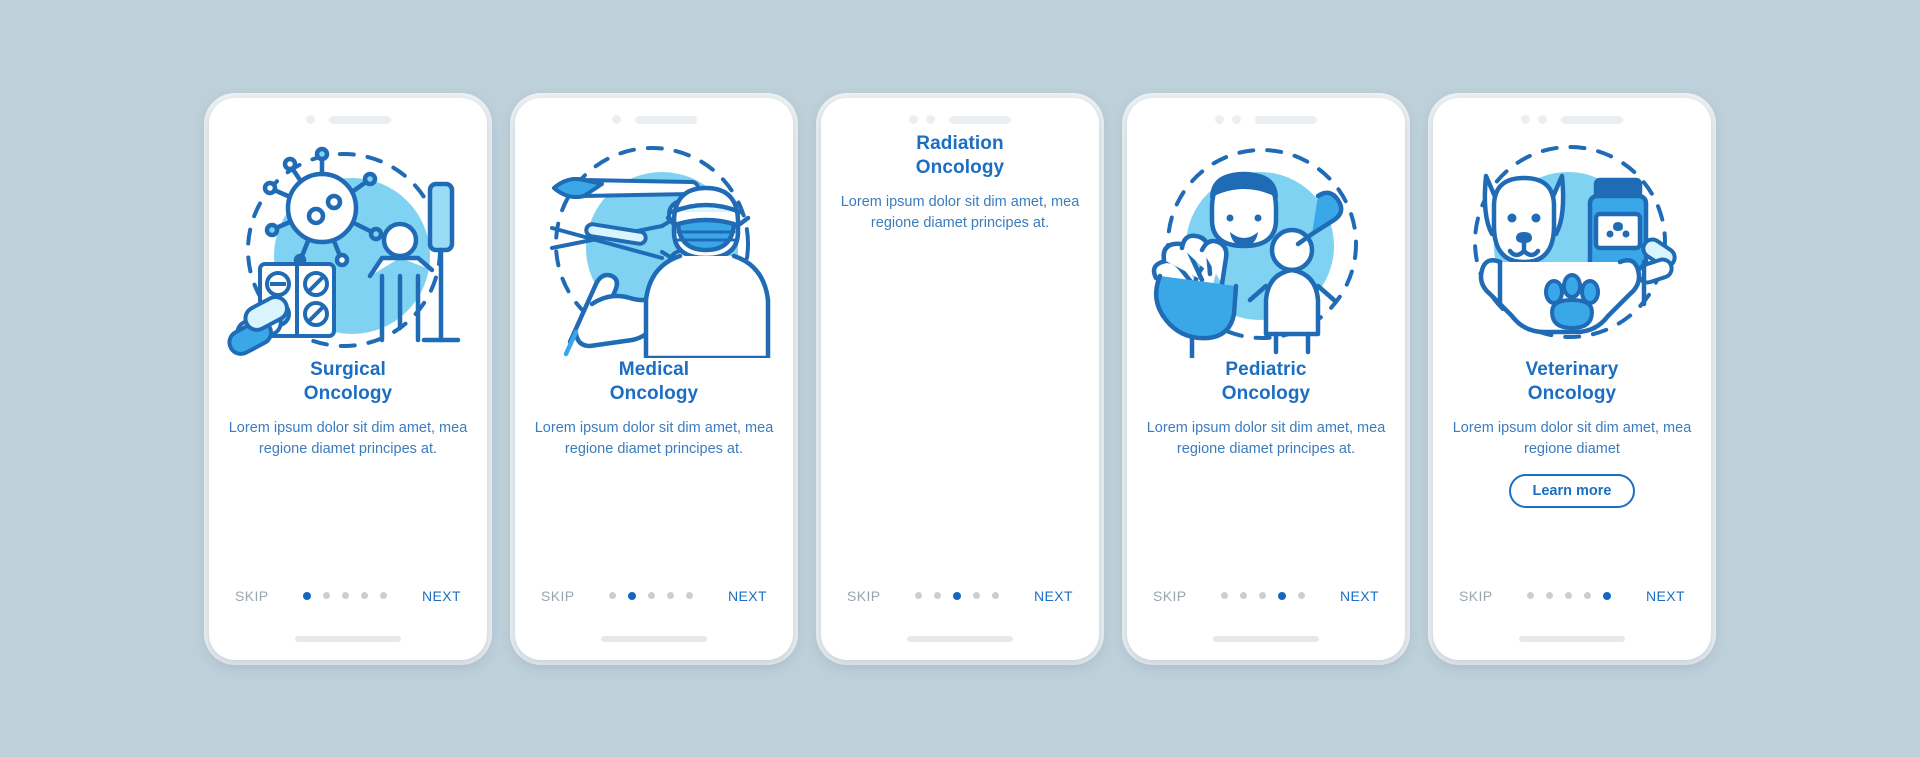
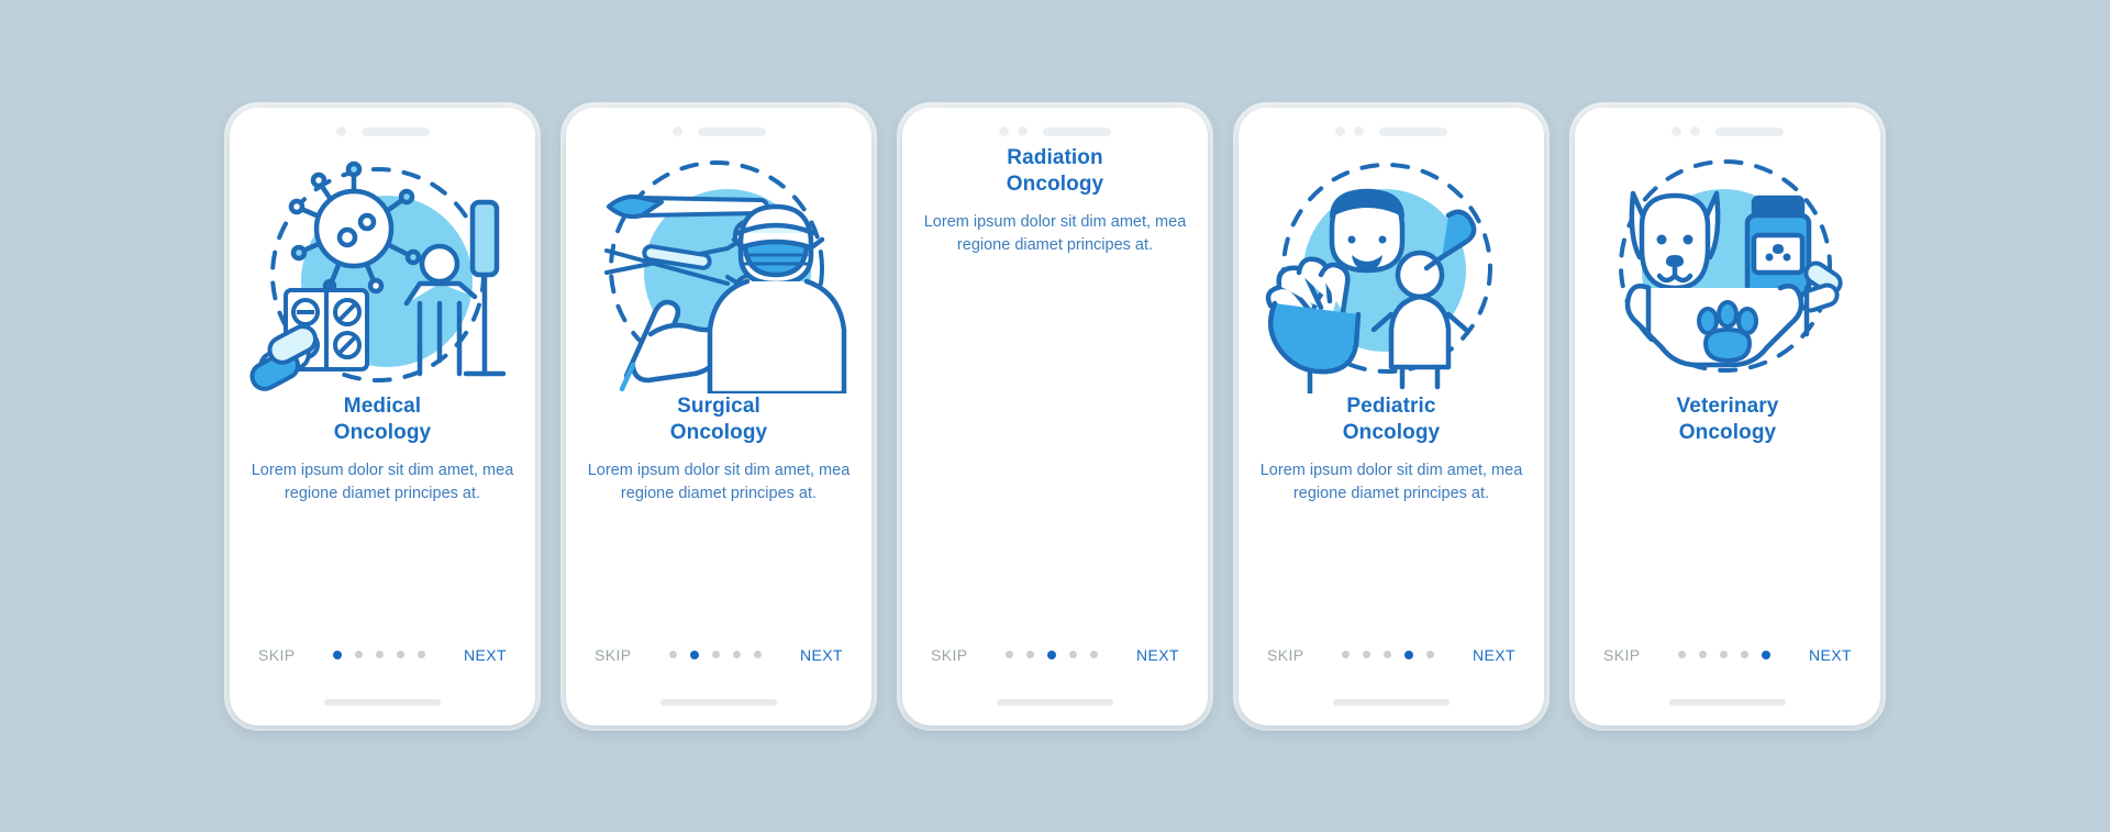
- Surgical
+ Medical
  Oncology
  Lorem ipsum dolor sit dim amet, mea regione diamet principes at.
  SKIP
  NEXT
- Medical
+ Surgical
  Oncology
  Lorem ipsum dolor sit dim amet, mea regione diamet principes at.
  SKIP
  NEXT
  Radiation
  Oncology
  Lorem ipsum dolor sit dim amet, mea regione diamet principes at.
  SKIP
  NEXT
  Pediatric
  Oncology
  Lorem ipsum dolor sit dim amet, mea regione diamet principes at.
  SKIP
  NEXT
  Veterinary
  Oncology
- Lorem ipsum dolor sit dim amet, mea regione diamet
- Learn more
  SKIP
  NEXT
